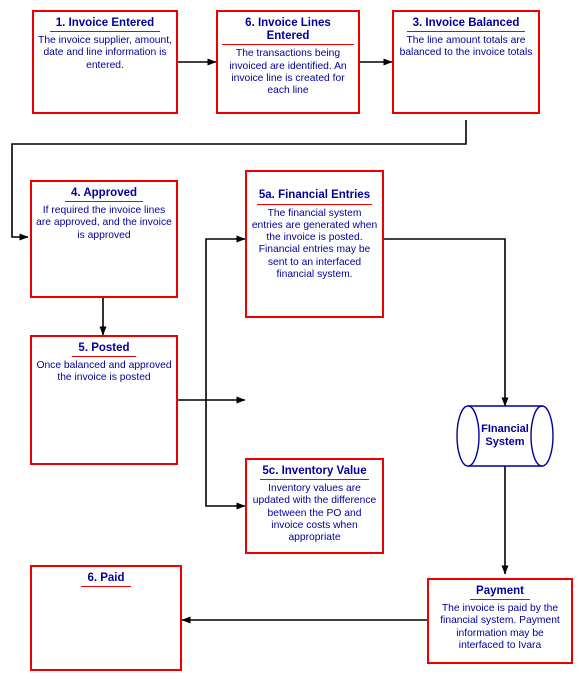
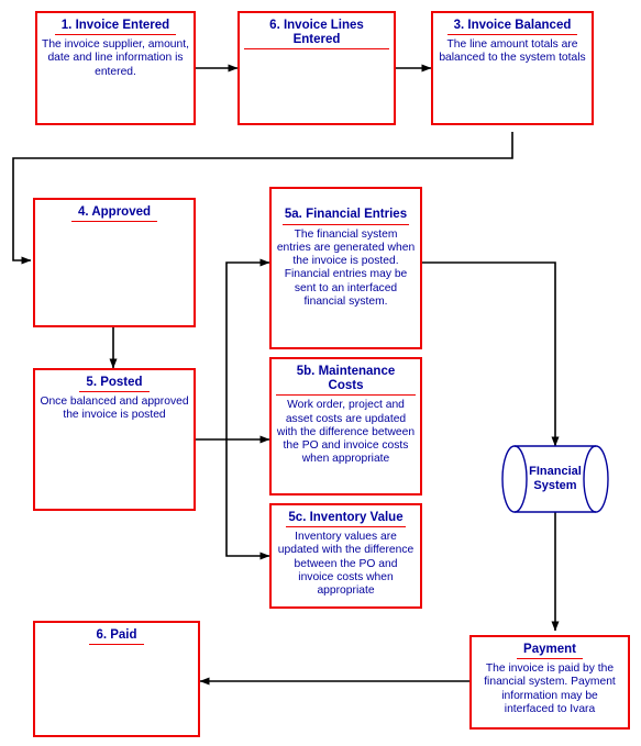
  1. Invoice Entered
  The invoice supplier, amount, date and line information is entered.
  6. Invoice Lines Entered
- The transactions being invoiced are identified. An invoice line is created for each line
  3. Invoice Balanced
- The line amount totals are balanced to the invoice totals
+ The line amount totals are balanced to the system totals
  4. Approved
- If required the invoice lines are approved, and the invoice is approved
  5. Posted
  Once balanced and approved the invoice is posted
  5a. Financial Entries
  The financial system entries are generated when the invoice is posted.
  Financial entries may be sent to an interfaced financial system.
+ 5b. Maintenance Costs
+ Work order, project and asset costs are updated with the difference between the PO and invoice costs when appropriate
  5c. Inventory Value
  Inventory values are updated with the difference between the PO and invoice costs when appropriate
  6. Paid
  Payment
  The invoice is paid by the financial system. Payment information may be interfaced to Ivara
  FInancial
  System
